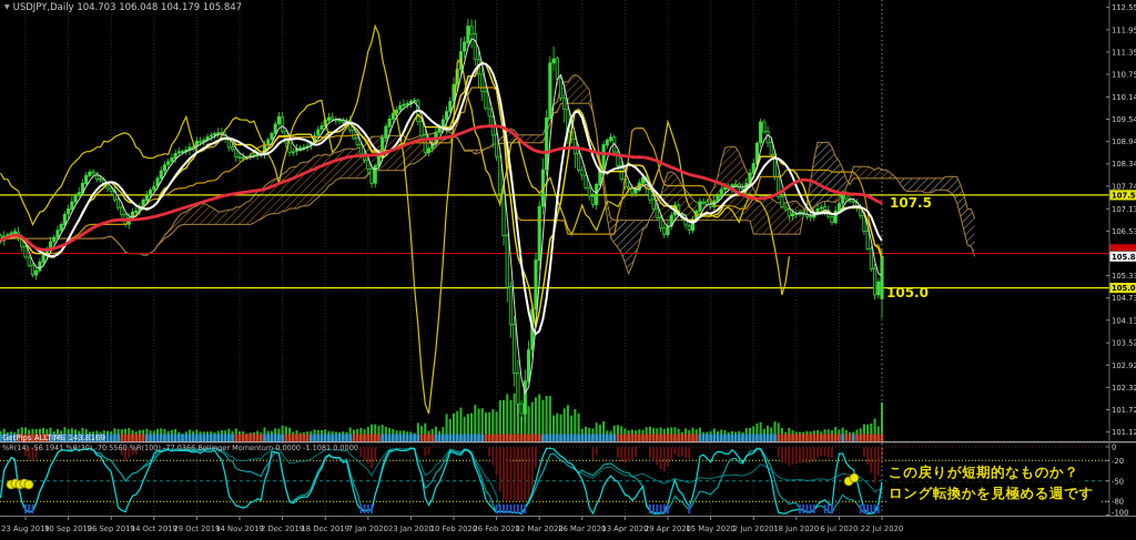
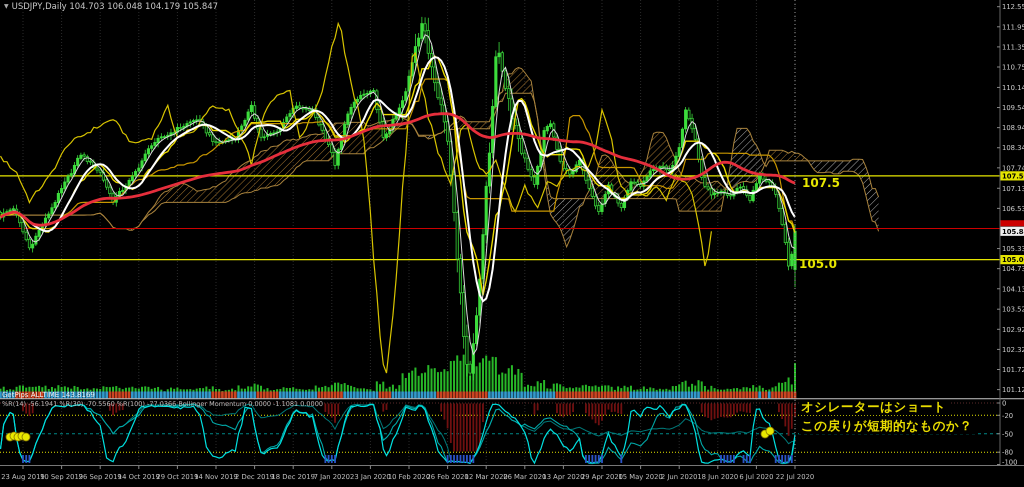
  111.9
  111.3
  110.7
  110.1
  109.5
  108.9
  108.3
  107.7
  107.1
  106.5
  105.3
  104.7
  104.1
  103.5
  102.9
  102.3
  101.7
  101.1
  107.5
  105.0
  105.8
  0
  -20
  -50
  -80
  -100
  23 Aug 2019
  10 Sep 2019
  26 Sep 2019
  14 Oct 2019
  29 Oct 2019
  14 Nov 2019
  2 Dec 2019
  18 Dec 2019
  7 Jan 2020
  23 Jan 2020
  10 Feb 2020
  26 Feb 2020
  12 Mar 2020
  26 Mar 2020
  13 Apr 2020
  29 Apr 2020
  15 May 2020
  2 Jun 2020
  18 Jun 2020
  6 Jul 2020
  22 Jul 2020
  USDJPY,Daily 104.703 106.048 104.179 105.847
  GetPips ALLTIME 143.8169
  %R(14) -56.1941 %R(30) -70.5560 %R(100) -77.0366 Bollinger Momentum 0.0000 -1.1081 0.0000
  107.5
  105.0
+ オシレーターはショート
  この戻りが短期的なものか？
- ロング転換かを見極める週です
